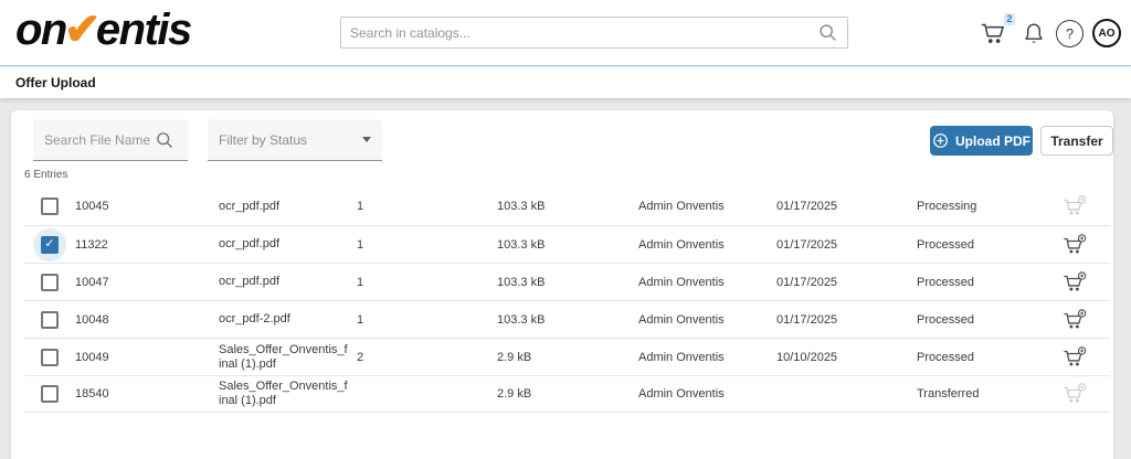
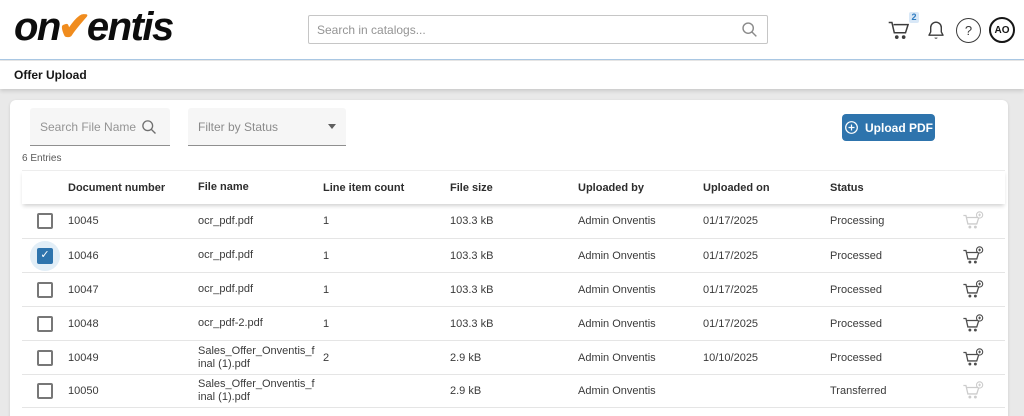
  on✔entis
  Search in catalogs...
  2
  ?
  AO
  Offer Upload
  Search File Name
  Filter by Status
  Upload PDF
- Transfer
  6 Entries
+ Document number
+ File name
+ Line item count
+ File size
+ Uploaded by
+ Uploaded on
+ Status
  10045
  ocr_pdf.pdf
  1
  103.3 kB
  Admin Onventis
  01/17/2025
  Processing
  ✓
- 11322
+ 10046
  ocr_pdf.pdf
  1
  103.3 kB
  Admin Onventis
  01/17/2025
  Processed
  10047
  ocr_pdf.pdf
  1
  103.3 kB
  Admin Onventis
  01/17/2025
  Processed
  10048
  ocr_pdf-2.pdf
  1
  103.3 kB
  Admin Onventis
  01/17/2025
  Processed
  10049
  Sales_Offer_Onventis_final (1).pdf
  2
  2.9 kB
  Admin Onventis
  10/10/2025
  Processed
- 18540
+ 10050
  Sales_Offer_Onventis_final (1).pdf
  2.9 kB
  Admin Onventis
  Transferred
